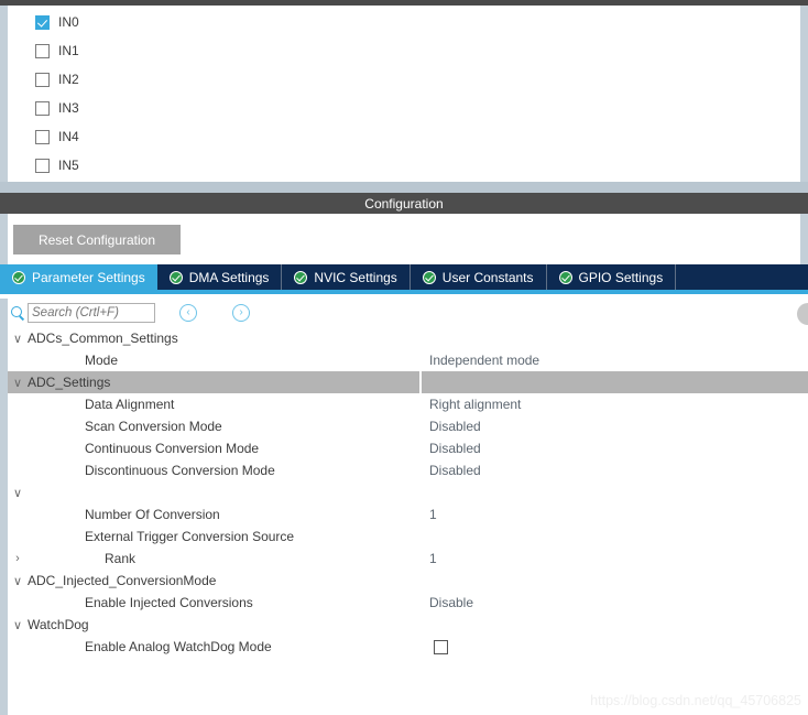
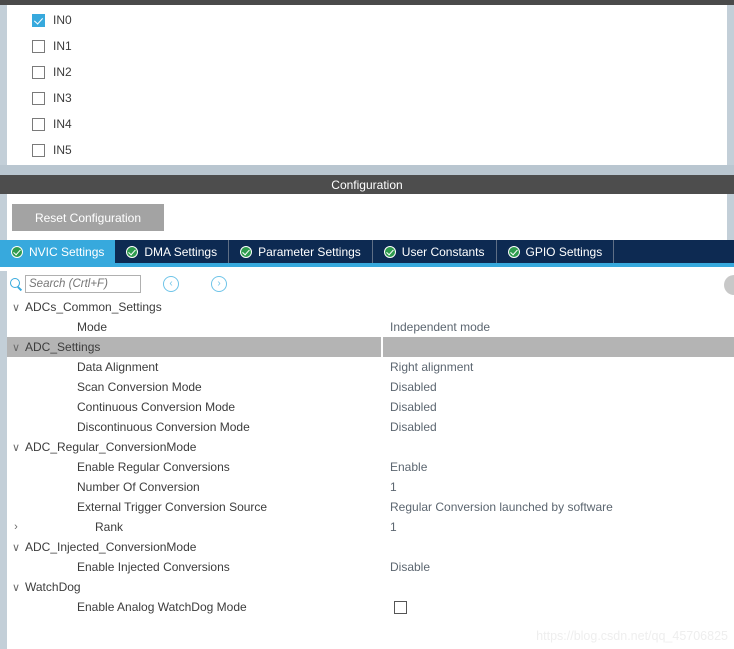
  IN0
  IN1
  IN2
  IN3
  IN4
  IN5
  Configuration
  Reset Configuration
- Parameter Settings
+ NVIC Settings
  DMA Settings
- NVIC Settings
+ Parameter Settings
  User Constants
  GPIO Settings
  Search (Crtl+F)
  ‹
  ›
  ∨
  ADCs_Common_Settings
  Mode
  Independent mode
  ∨
  ADC_Settings
  Data Alignment
  Right alignment
  Scan Conversion Mode
  Disabled
  Continuous Conversion Mode
  Disabled
  Discontinuous Conversion Mode
  Disabled
  ∨
+ ADC_Regular_ConversionMode
+ Enable Regular Conversions
+ Enable
  Number Of Conversion
  1
  External Trigger Conversion Source
+ Regular Conversion launched by software
  ›
  Rank
  1
  ∨
  ADC_Injected_ConversionMode
  Enable Injected Conversions
  Disable
  ∨
  WatchDog
  Enable Analog WatchDog Mode
